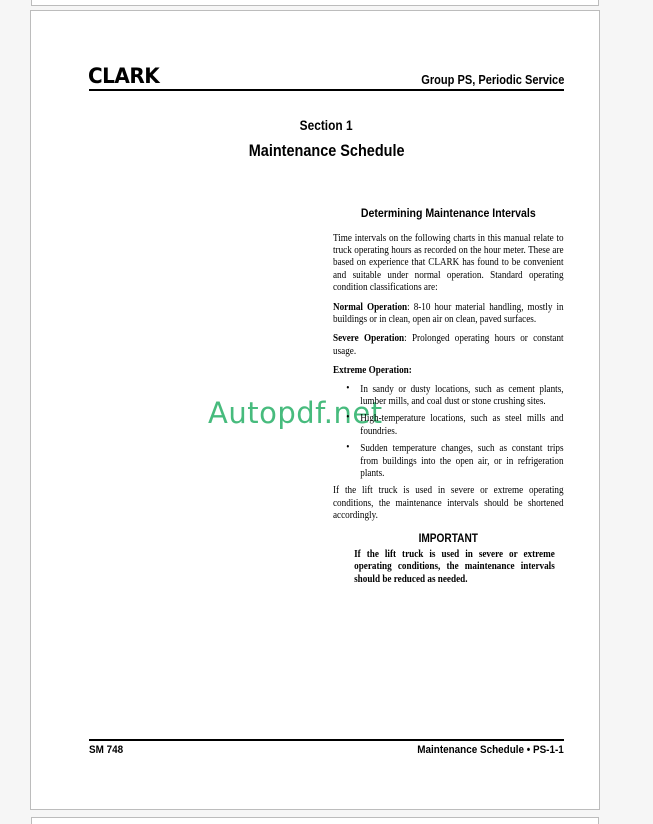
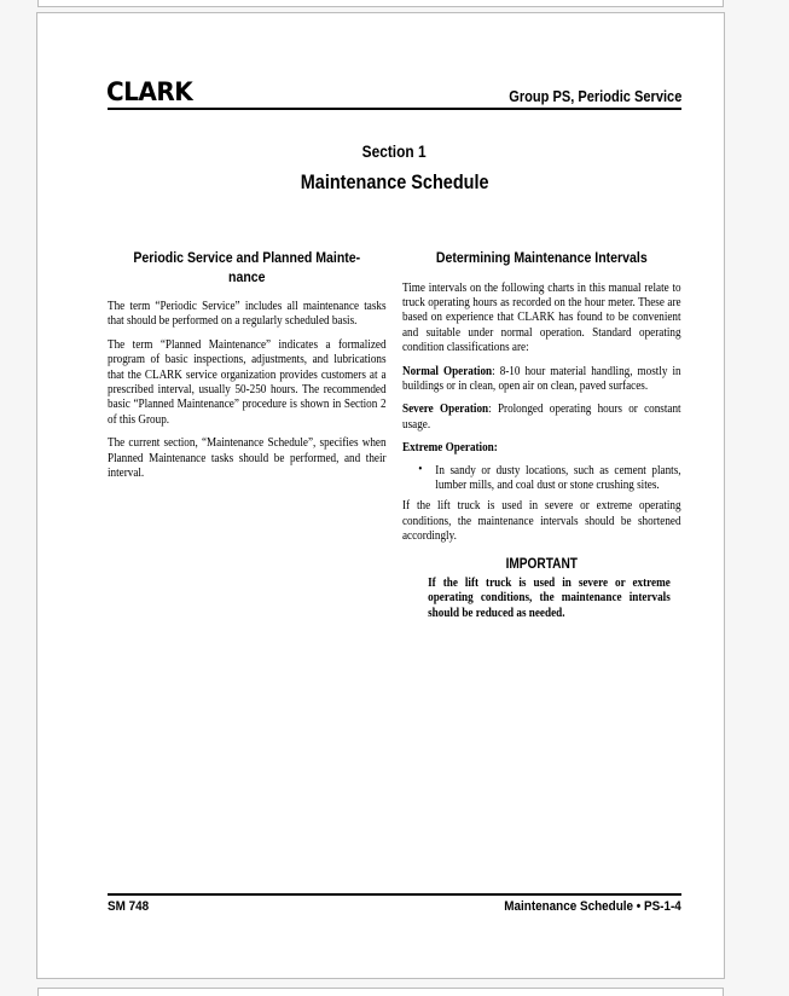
- Autopdf.net
  CLARK
  Group PS, Periodic Service
  Section 1
  Maintenance Schedule
+ Periodic Service and Planned Mainte-
+ nance
+ The term “Periodic Service” includes all maintenance tasks that should be performed on a regularly scheduled basis.
+ The term “Planned Maintenance” indicates a formalized program of basic inspections, adjustments, and lubrications that the CLARK service organization provides customers at a prescribed interval, usually 50-250 hours. The recommended basic “Planned Maintenance” procedure is shown in Section 2 of this Group.
+ The current section, “Maintenance Schedule”, specifies when Planned Maintenance tasks should be performed, and their interval.
  Determining Maintenance Intervals
  Time intervals on the following charts in this manual relate to truck operating hours as recorded on the hour meter. These are based on experience that CLARK has found to be convenient and suitable under normal operation. Standard operating condition classifications are:
  Normal Operation: 8-10 hour material handling, mostly in buildings or in clean, open air on clean, paved surfaces.
  Severe Operation: Prolonged operating hours or constant usage.
  Extreme Operation:
  In sandy or dusty locations, such as cement plants, lumber mills, and coal dust or stone crushing sites.
- High-temperature locations, such as steel mills and foundries.
- Sudden temperature changes, such as constant trips from buildings into the open air, or in refrigeration plants.
  If the lift truck is used in severe or extreme operating conditions, the maintenance intervals should be shortened accordingly.
  IMPORTANT
  If the lift truck is used in severe or extreme operating conditions, the maintenance intervals should be reduced as needed.
  SM 748
- Maintenance Schedule • PS-1-1
+ Maintenance Schedule • PS-1-4
